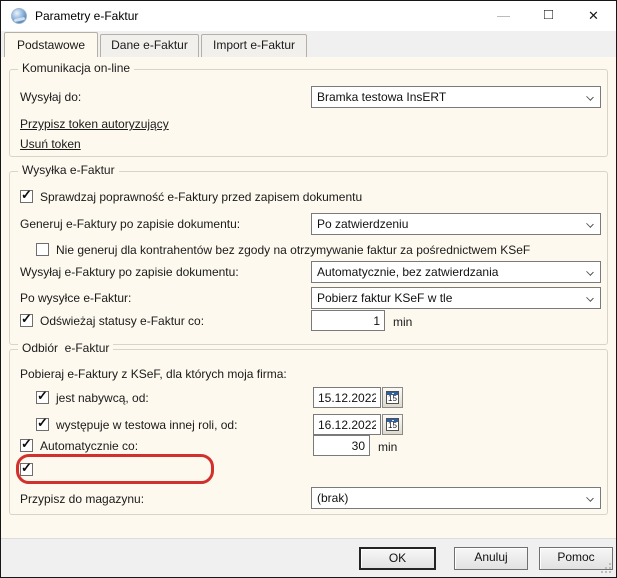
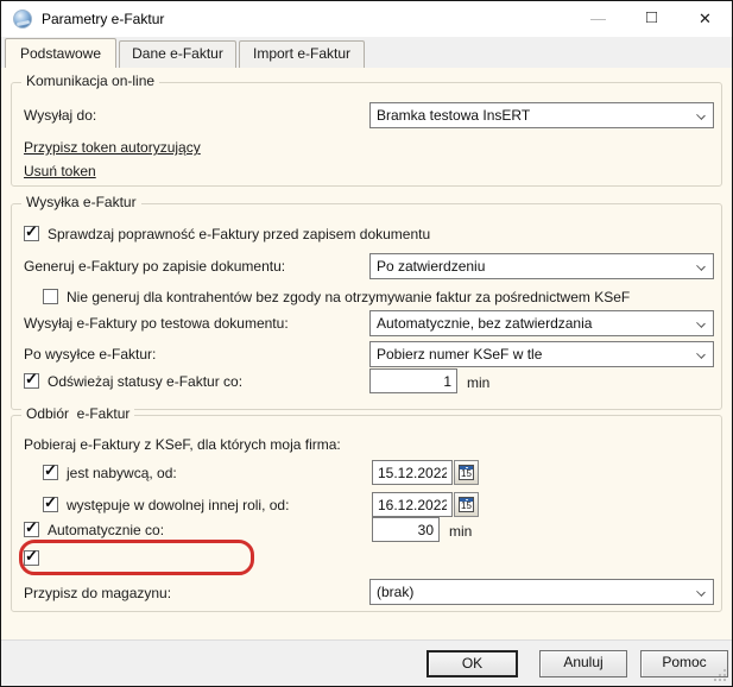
  Parametry e-Faktur
  —
  □
  ✕
  Podstawowe
  Dane e-Faktur
  Import e-Faktur
  Komunikacja on-line
  Wysyłaj do:
  Bramka testowa InsERT
  Przypisz token autoryzujący
  Usuń token
  Wysyłka e-Faktur
  ✓
  Sprawdzaj poprawność e-Faktury przed zapisem dokumentu
  Generuj e-Faktury po zapisie dokumentu:
  Po zatwierdzeniu
  Nie generuj dla kontrahentów bez zgody na otrzymywanie faktur za pośrednictwem KSeF
- Wysyłaj e-Faktury po zapisie dokumentu:
+ Wysyłaj e-Faktury po testowa dokumentu:
  Automatycznie, bez zatwierdzania
  Po wysyłce e-Faktur:
- Pobierz faktur KSeF w tle
+ Pobierz numer KSeF w tle
  ✓
  Odświeżaj statusy e-Faktur co:
  1
  min
  Odbiór e-Faktur
  Pobieraj e-Faktury z KSeF, dla których moja firma:
  ✓
  jest nabywcą, od:
  15.12.2022
  15
  ✓
- występuje w testowa innej roli, od:
+ występuje w dowolnej innej roli, od:
  16.12.2022
  15
  ✓
  Automatycznie co:
  30
  min
  ✓
  Przypisz do magazynu:
  (brak)
  OK
  Anuluj
  Pomoc
